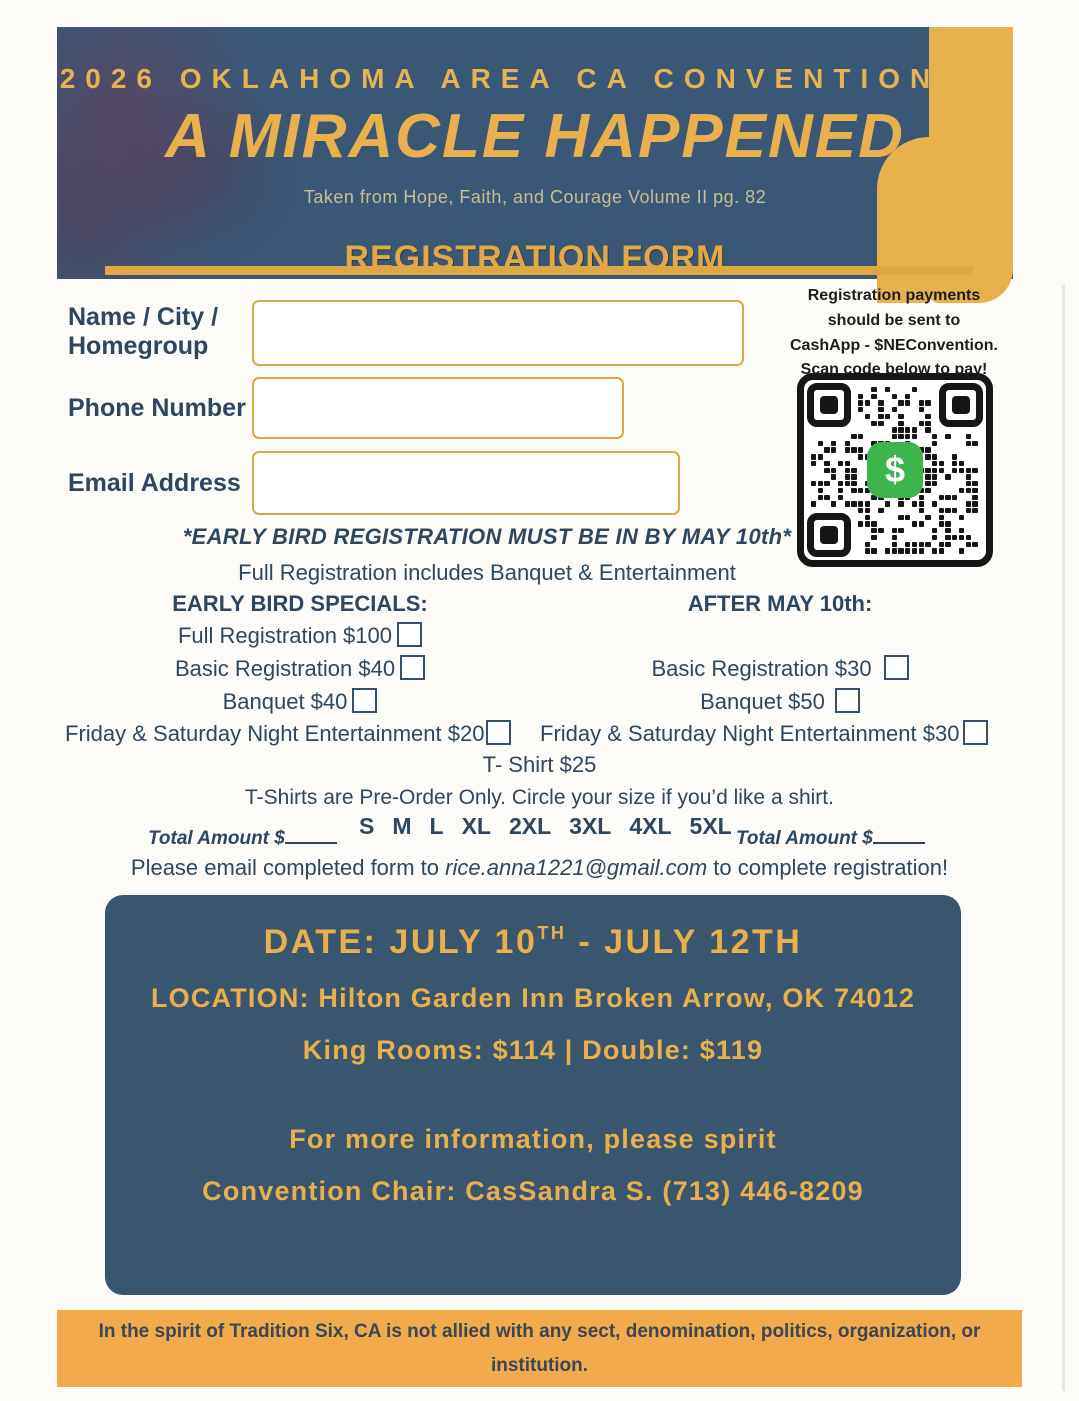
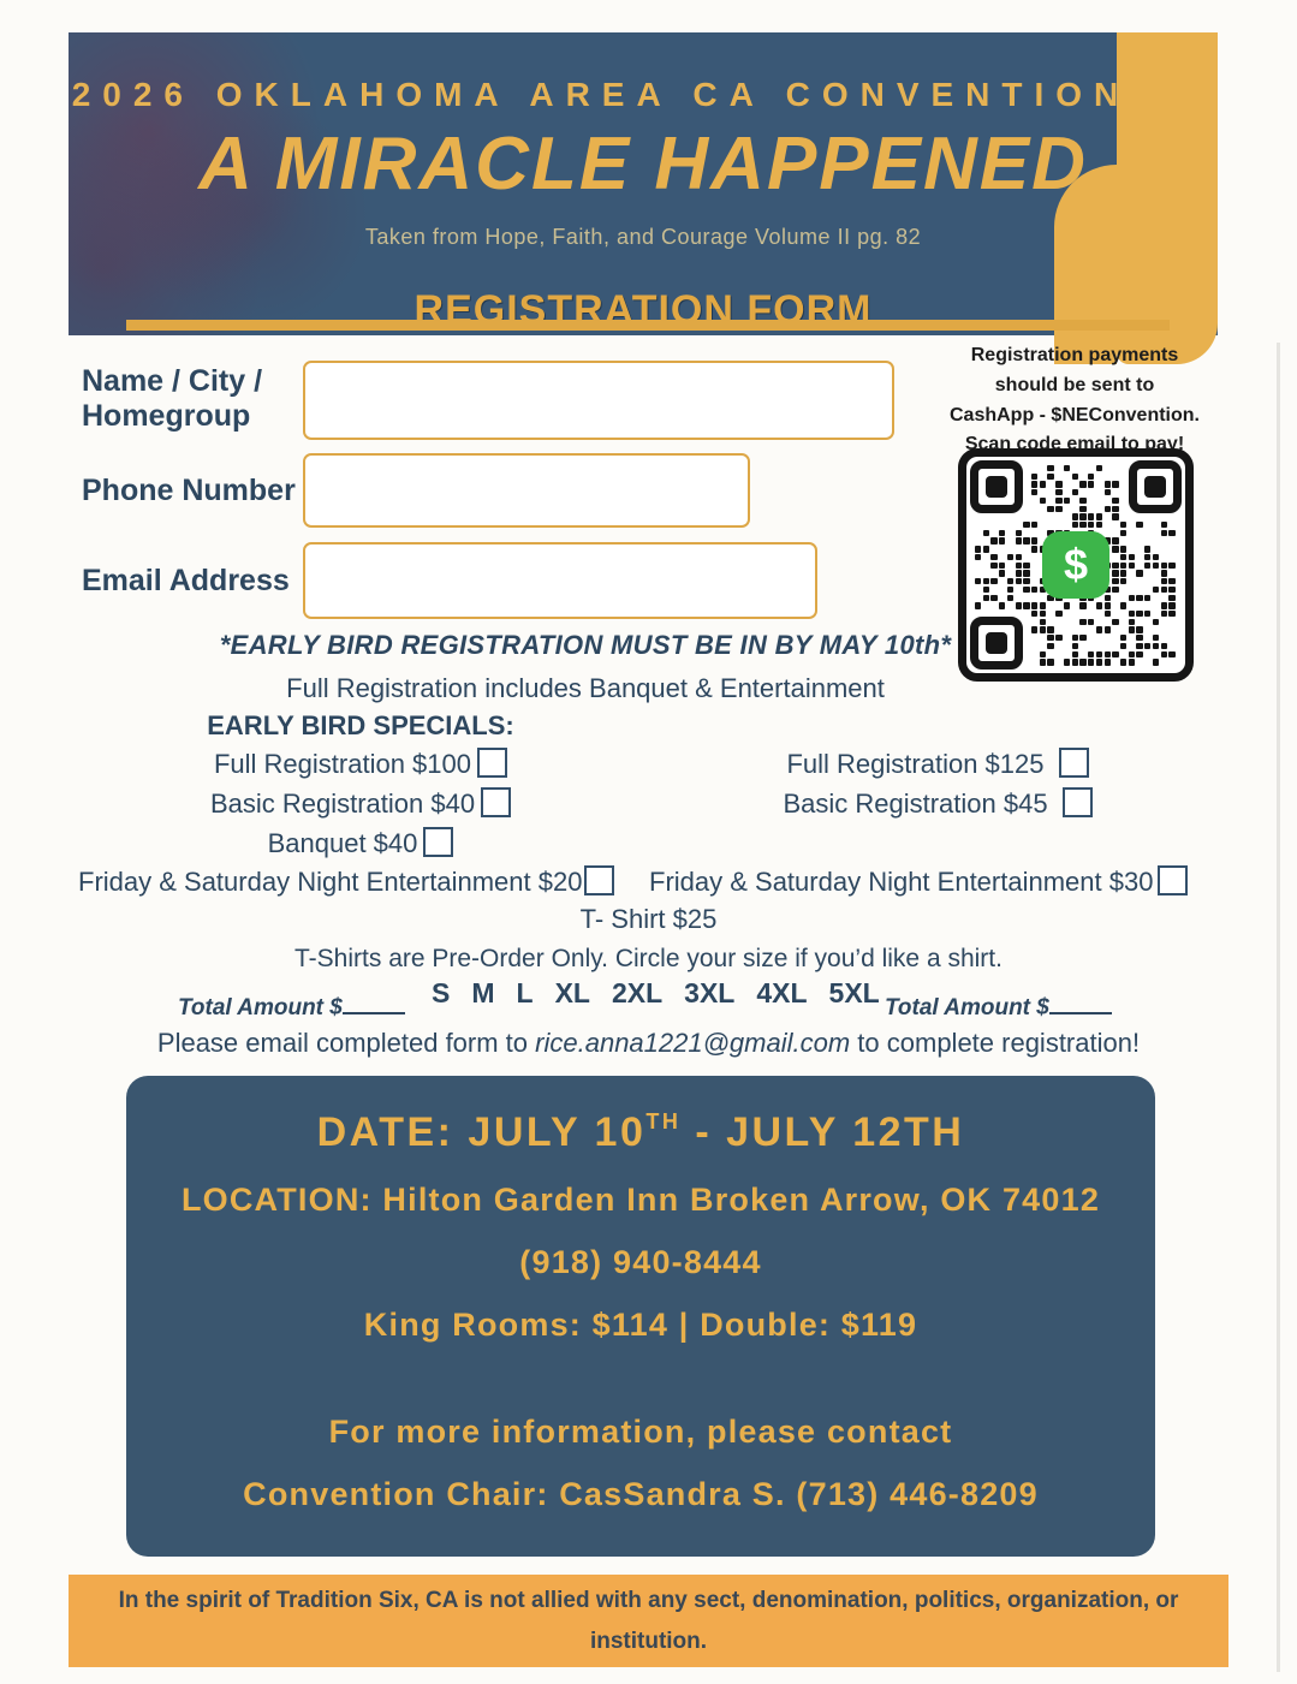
  2026 OKLAHOMA AREA CA CONVENTION
  A MIRACLE HAPPENED
  Taken from Hope, Faith, and Courage Volume II pg. 82
  REGISTRATION FORM
  Name / City / Homegroup
  Phone Number
  Email Address
  Registration payments
  should be sent to
  CashApp - $NEConvention.
- Scan code below to pay!
+ Scan code email to pay!
  $
  *EARLY BIRD REGISTRATION MUST BE IN BY MAY 10th*
  Full Registration includes Banquet & Entertainment
  EARLY BIRD SPECIALS:
- AFTER MAY 10th:
  Full Registration $100
  Basic Registration $40
  Banquet $40
+ Full Registration $125
- Basic Registration $30
+ Basic Registration $45
- Banquet $50
  Friday & Saturday Night Entertainment $20
  Friday & Saturday Night Entertainment $30
  T- Shirt $25
  T-Shirts are Pre-Order Only. Circle your size if you’d like a shirt.
  S M L XL 2XL 3XL 4XL 5XL
  Total Amount $
  Total Amount $
  Please email completed form to rice.anna1221@gmail.com to complete registration!
  DATE: JULY 10TH - JULY 12TH
  LOCATION: Hilton Garden Inn Broken Arrow, OK 74012
+ (918) 940-8444
  King Rooms: $114 | Double: $119
- For more information, please spirit
+ For more information, please contact
  Convention Chair: CasSandra S. (713) 446-8209
  In the spirit of Tradition Six, CA is not allied with any sect, denomination, politics, organization, or
  institution.
